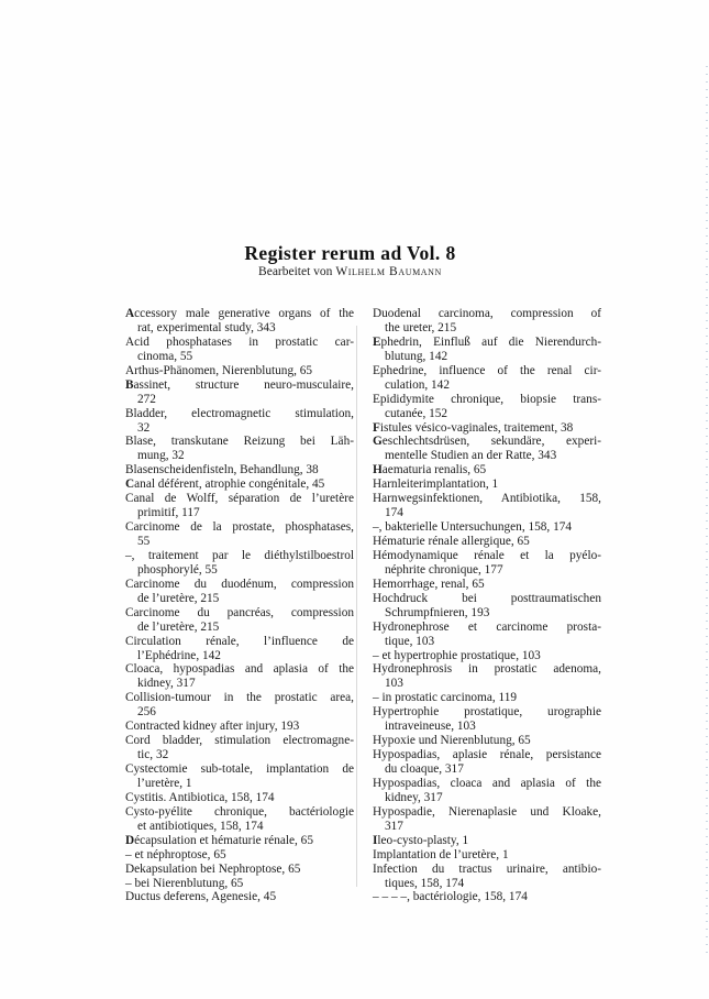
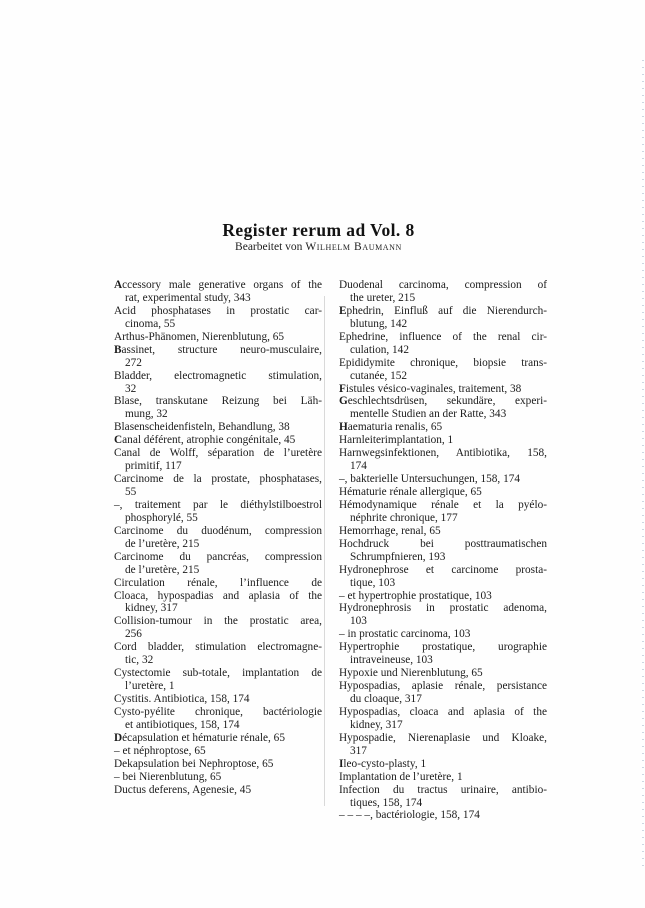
  Register rerum ad Vol. 8
  Bearbeitet von Wilhelm Baumann
  Accessory male generative organs of the
  rat, experimental study, 343
  Acid phosphatases in prostatic car-
  cinoma, 55
  Arthus-Phänomen, Nierenblutung, 65
  Bassinet, structure neuro-musculaire,
  272
  Bladder, electromagnetic stimulation,
  32
  Blase, transkutane Reizung bei Läh-
  mung, 32
  Blasenscheidenfisteln, Behandlung, 38
  Canal déférent, atrophie congénitale, 45
  Canal de Wolff, séparation de l’uretère
  primitif, 117
  Carcinome de la prostate, phosphatases,
  55
  –, traitement par le diéthylstilboestrol
  phosphorylé, 55
  Carcinome du duodénum, compression
  de l’uretère, 215
  Carcinome du pancréas, compression
  de l’uretère, 215
  Circulation rénale, l’influence de
- l’Ephédrine, 142
  Cloaca, hypospadias and aplasia of the
  kidney, 317
  Collision-tumour in the prostatic area,
  256
- Contracted kidney after injury, 193
  Cord bladder, stimulation electromagne-
  tic, 32
  Cystectomie sub-totale, implantation de
  l’uretère, 1
  Cystitis. Antibiotica, 158, 174
  Cysto-pyélite chronique, bactériologie
  et antibiotiques, 158, 174
  Décapsulation et hématurie rénale, 65
  – et néphroptose, 65
  Dekapsulation bei Nephroptose, 65
  – bei Nierenblutung, 65
  Ductus deferens, Agenesie, 45
  Duodenal carcinoma, compression of
  the ureter, 215
  Ephedrin, Einfluß auf die Nierendurch-
  blutung, 142
  Ephedrine, influence of the renal cir-
  culation, 142
  Epididymite chronique, biopsie trans-
  cutanée, 152
  Fistules vésico-vaginales, traitement, 38
  Geschlechtsdrüsen, sekundäre, experi-
  mentelle Studien an der Ratte, 343
  Haematuria renalis, 65
  Harnleiterimplantation, 1
  Harnwegsinfektionen, Antibiotika, 158,
  174
  –, bakterielle Untersuchungen, 158, 174
  Hématurie rénale allergique, 65
  Hémodynamique rénale et la pyélo-
  néphrite chronique, 177
  Hemorrhage, renal, 65
  Hochdruck bei posttraumatischen
  Schrumpfnieren, 193
  Hydronephrose et carcinome prosta-
  tique, 103
  – et hypertrophie prostatique, 103
  Hydronephrosis in prostatic adenoma,
  103
- – in prostatic carcinoma, 119
+ – in prostatic carcinoma, 103
  Hypertrophie prostatique, urographie
  intraveineuse, 103
  Hypoxie und Nierenblutung, 65
  Hypospadias, aplasie rénale, persistance
  du cloaque, 317
  Hypospadias, cloaca and aplasia of the
  kidney, 317
  Hypospadie, Nierenaplasie und Kloake,
  317
  Ileo-cysto-plasty, 1
  Implantation de l’uretère, 1
  Infection du tractus urinaire, antibio-
  tiques, 158, 174
  – – – –, bactériologie, 158, 174
